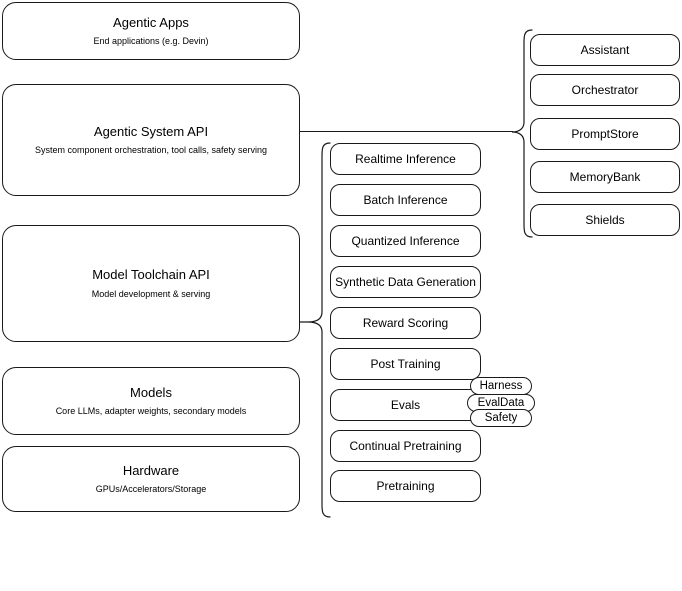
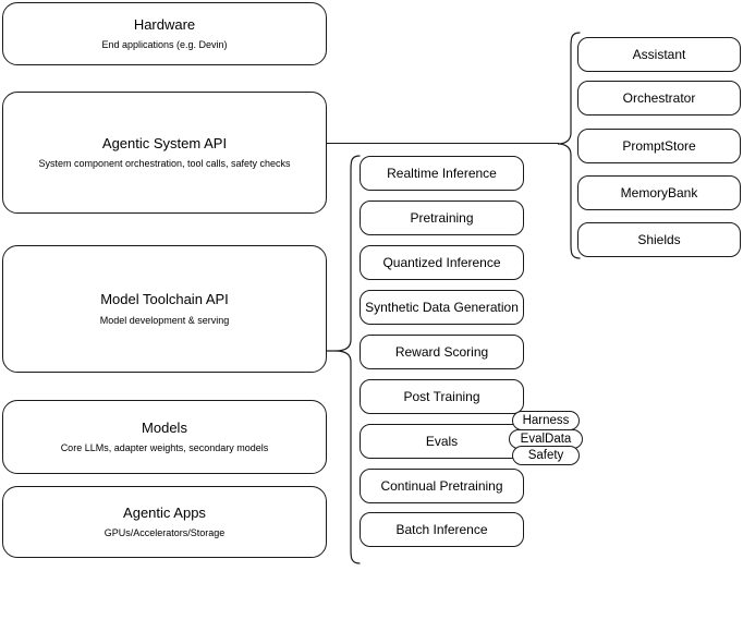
- Agentic Apps
+ Hardware
  End applications (e.g. Devin)
  Agentic System API
- System component orchestration, tool calls, safety serving
+ System component orchestration, tool calls, safety checks
  Model Toolchain API
  Model development & serving
  Models
  Core LLMs, adapter weights, secondary models
- Hardware
+ Agentic Apps
  GPUs/Accelerators/Storage
  Realtime Inference
- Batch Inference
+ Pretraining
  Quantized Inference
  Synthetic Data Generation
  Reward Scoring
  Post Training
  Evals
  Continual Pretraining
- Pretraining
+ Batch Inference
  Harness
  EvalData
  Safety
  Assistant
  Orchestrator
  PromptStore
  MemoryBank
  Shields
